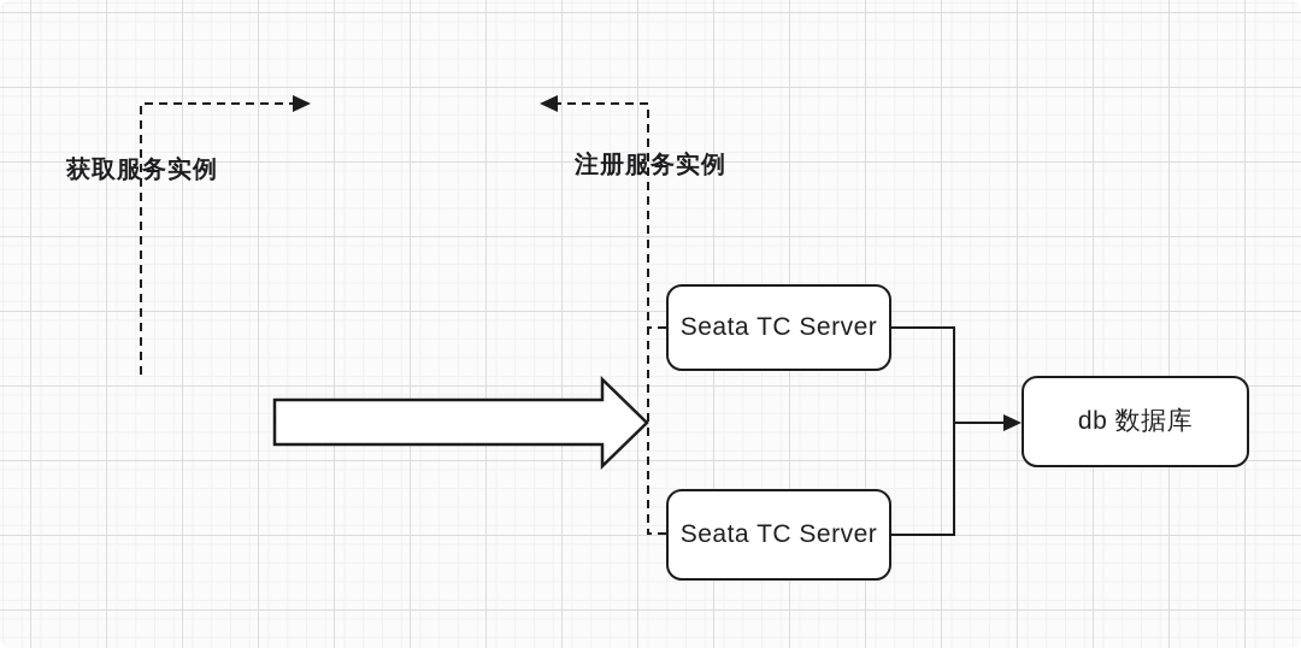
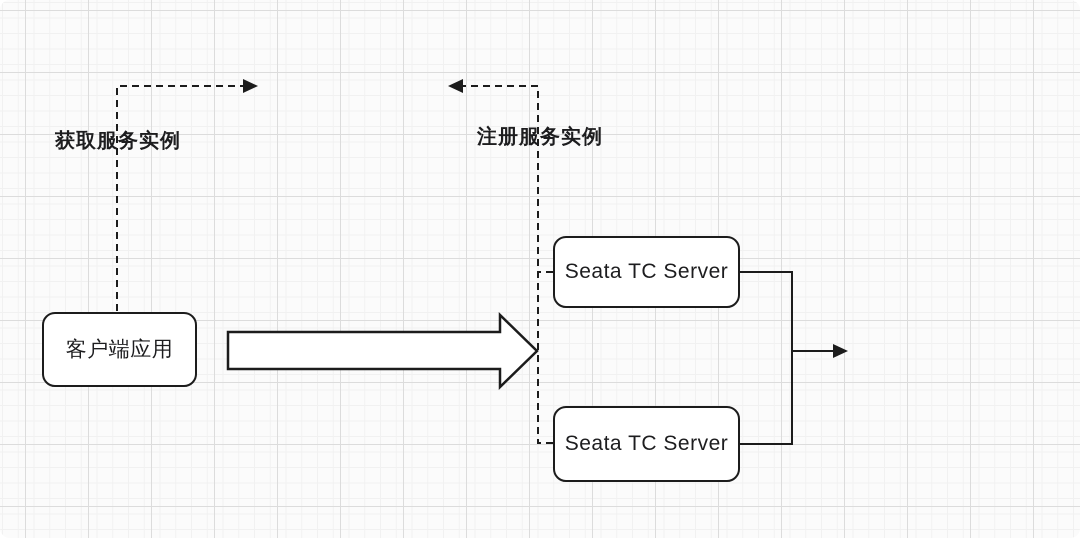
+ 客户端应用
  Seata TC Server
  Seata TC Server
- db 数据库
  获取服务实例
  注册服务实例
